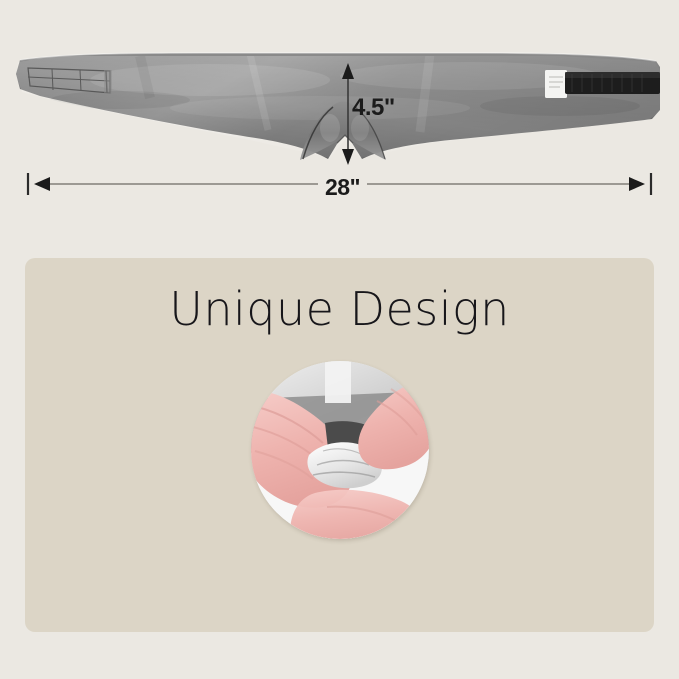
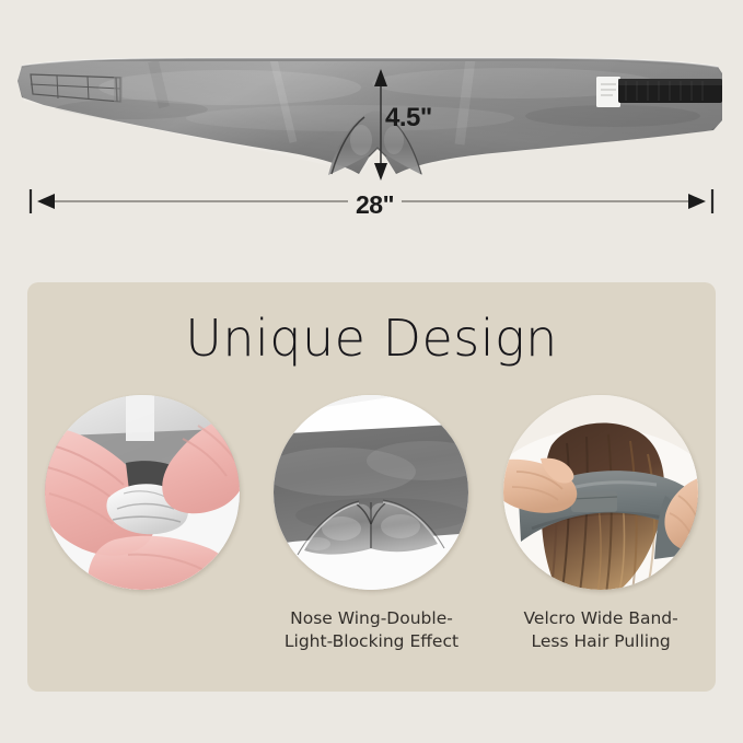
  4.5"
  28"
  Unique Design
+ Nose Wing-Double-
+ Light-Blocking Effect
+ Velcro Wide Band-
+ Less Hair Pulling
